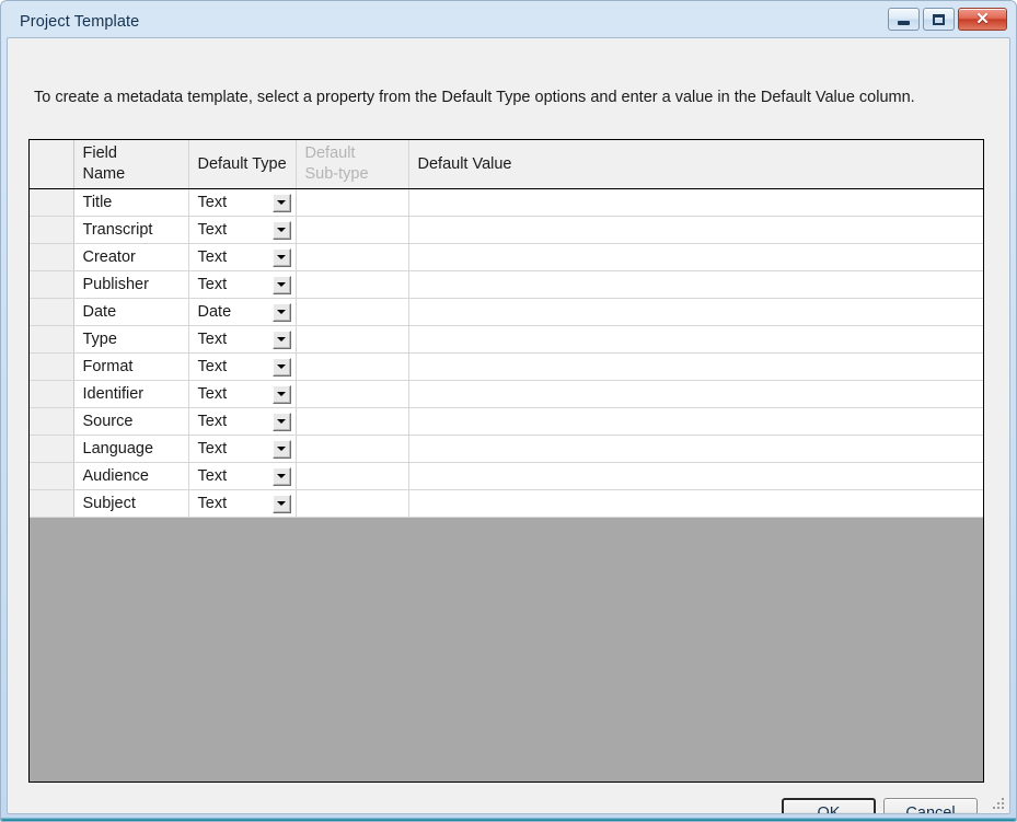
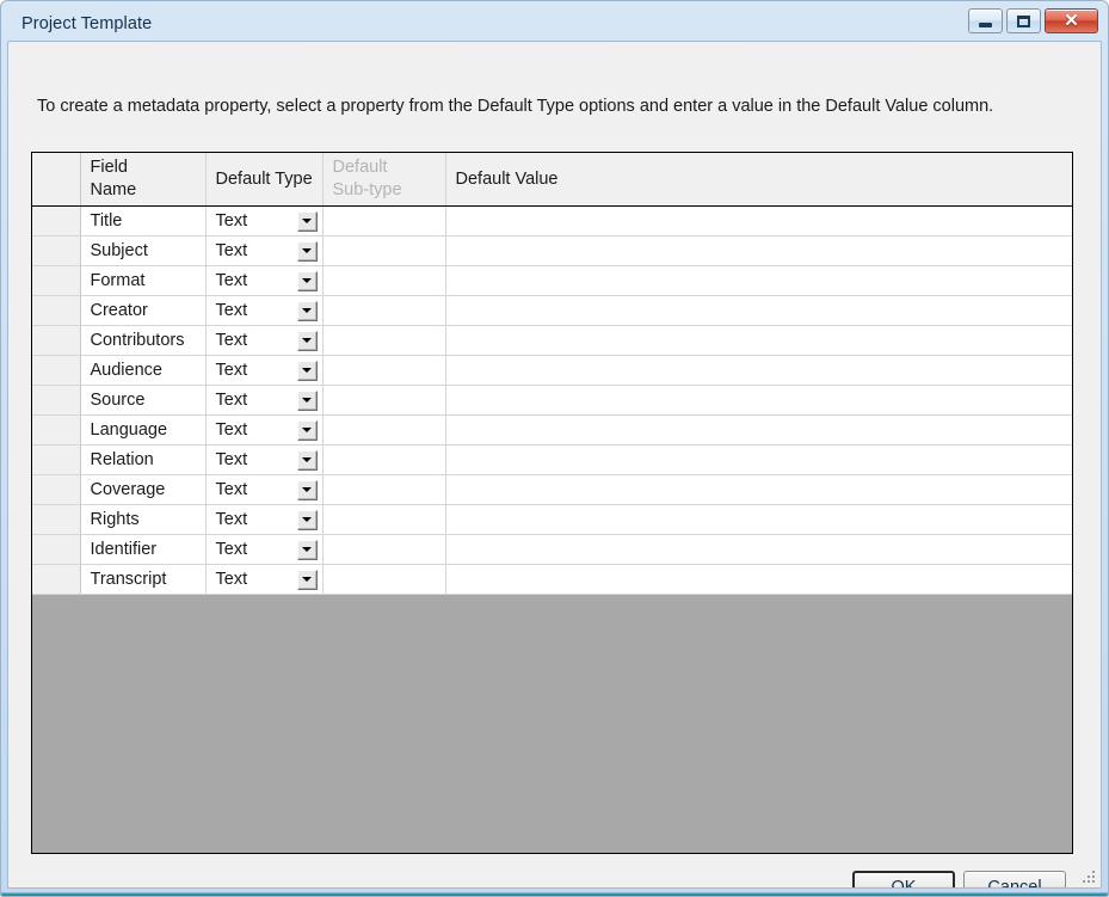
  Project Template
  ✕
- To create a metadata template, select a property from the Default Type options and enter a value in the Default Value column.
+ To create a metadata property, select a property from the Default Type options and enter a value in the Default Value column.
  	Field Name	Default Type	Default Sub-type	Default Value
  	Title	Text
- 	Transcript	Text
+ 	Subject	Text
- 	Creator	Text
+ 	Format	Text
- 	Publisher	Text
- 	Date	Date
- 	Type	Text
- 	Format	Text
+ 	Creator	Text
+ 	Contributors	Text
- 	Identifier	Text
+ 	Audience	Text
  	Source	Text
  	Language	Text
+ 	Relation	Text
+ 	Coverage	Text
+ 	Rights	Text
- 	Audience	Text
+ 	Identifier	Text
- 	Subject	Text
+ 	Transcript	Text
